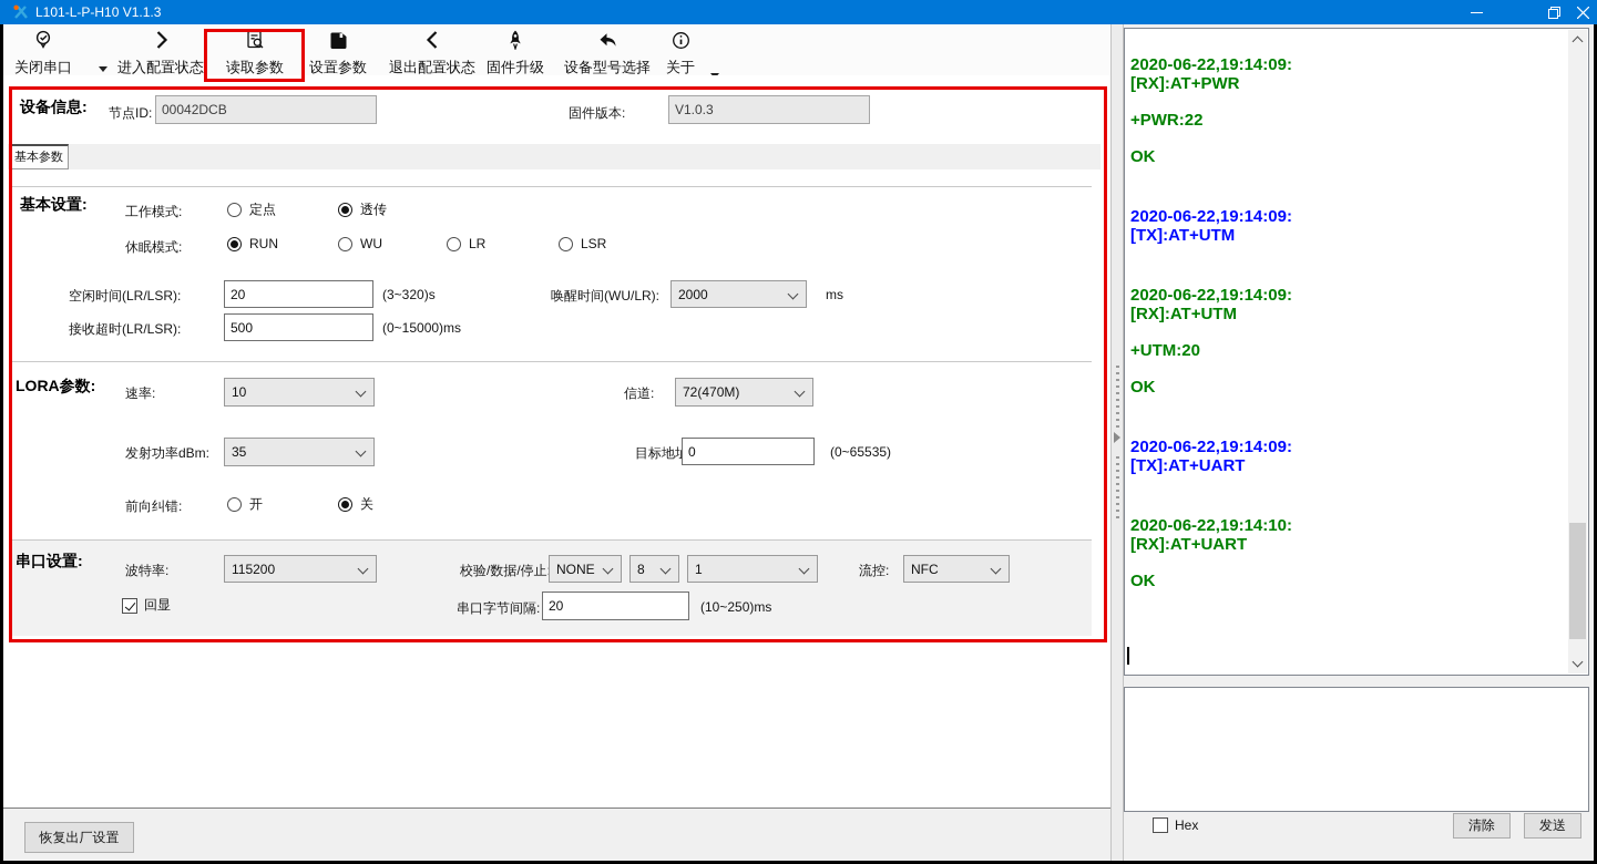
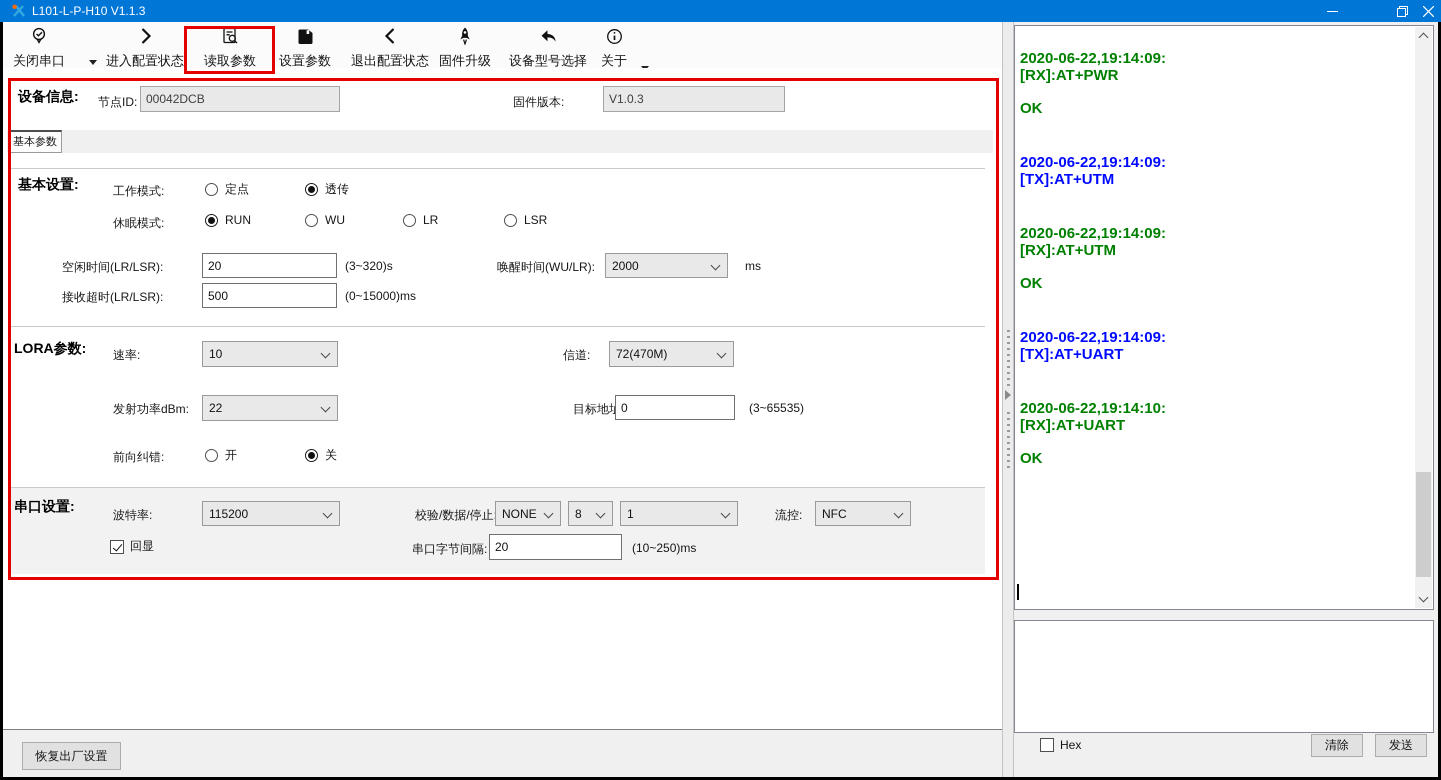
  L101-L-P-H10 V1.1.3
  关闭串口
  进入配置状态
  读取参数
  设置参数
  退出配置状态
  固件升级
  设备型号选择
  关于
  设备信息:
  节点ID:
  00042DCB
  固件版本:
  V1.0.3
  基本参数
  基本设置:
  工作模式:
  定点
  透传
  休眠模式:
  RUN
  WU
  LR
  LSR
  空闲时间(LR/LSR):
  20
  (3~320)s
  唤醒时间(WU/LR):
  2000
  ms
  接收超时(LR/LSR):
  500
  (0~15000)ms
  LORA参数:
  速率:
  10
  信道:
  72(470M)
  发射功率dBm:
- 35
+ 22
  0
- (0~65535)
+ (3~65535)
  前向纠错:
  开
  关
  串口设置:
  波特率:
  115200
  校验/数据/停止
  NONE
  8
  1
  流控:
  NFC
  回显
  串口字节间隔:
  20
  (10~250)ms
  恢复出厂设置
  2020-06-22,19:14:09:
  [RX]:AT+PWR
- +PWR:22
  OK
  2020-06-22,19:14:09:
  [TX]:AT+UTM
  2020-06-22,19:14:09:
  [RX]:AT+UTM
- +UTM:20
  OK
  2020-06-22,19:14:09:
  [TX]:AT+UART
  2020-06-22,19:14:10:
  [RX]:AT+UART
  OK
  Hex
  清除
  发送
